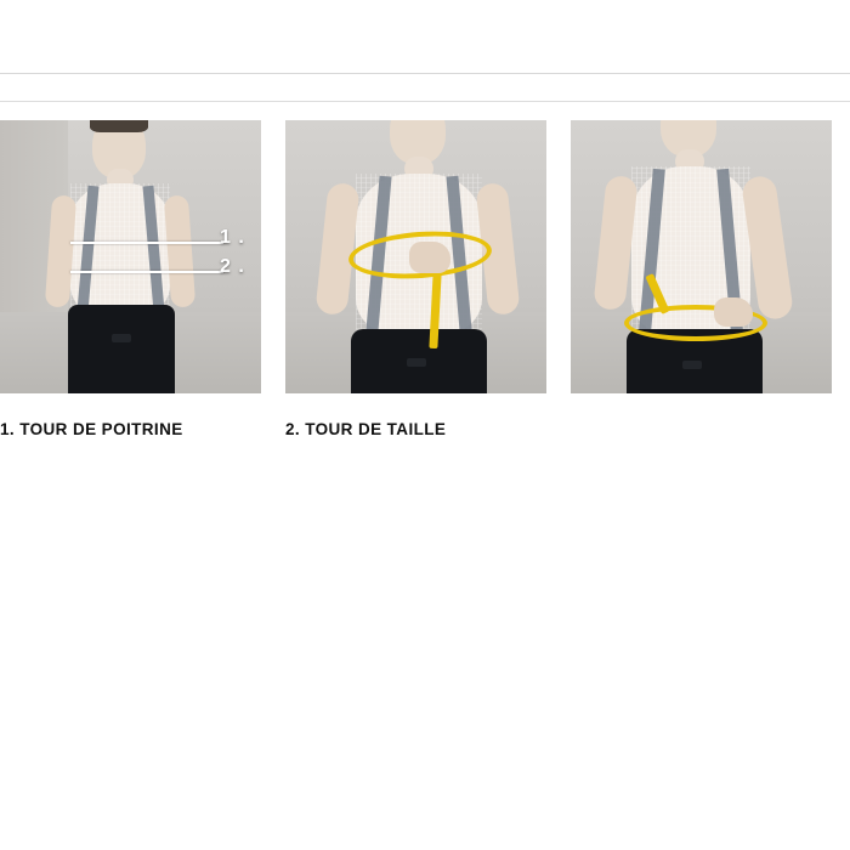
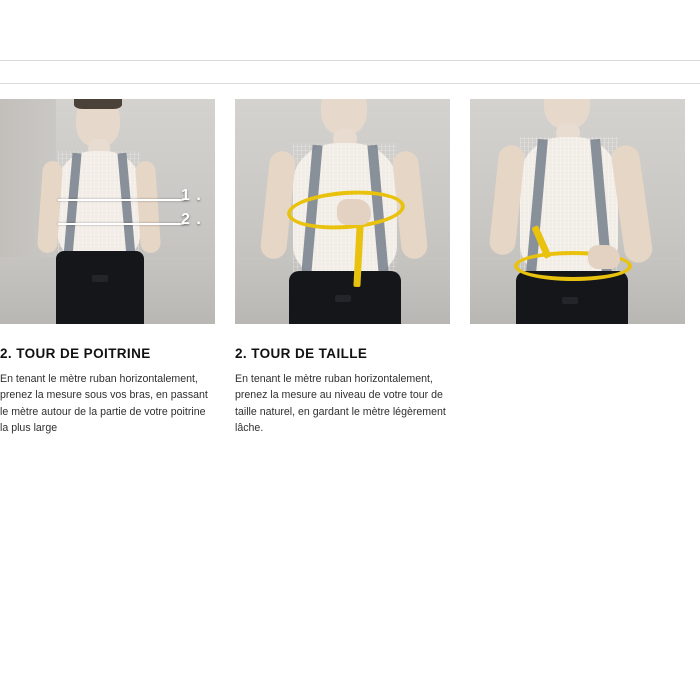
  1 .
  2 .
- 1. TOUR DE POITRINE
+ 2. TOUR DE POITRINE
+ En tenant le mètre ruban horizontalement, prenez la mesure sous vos bras, en passant le mètre autour de la partie de votre poitrine la plus large
  2. TOUR DE TAILLE
+ En tenant le mètre ruban horizontalement, prenez la mesure au niveau de votre tour de taille naturel, en gardant le mètre légèrement lâche.
